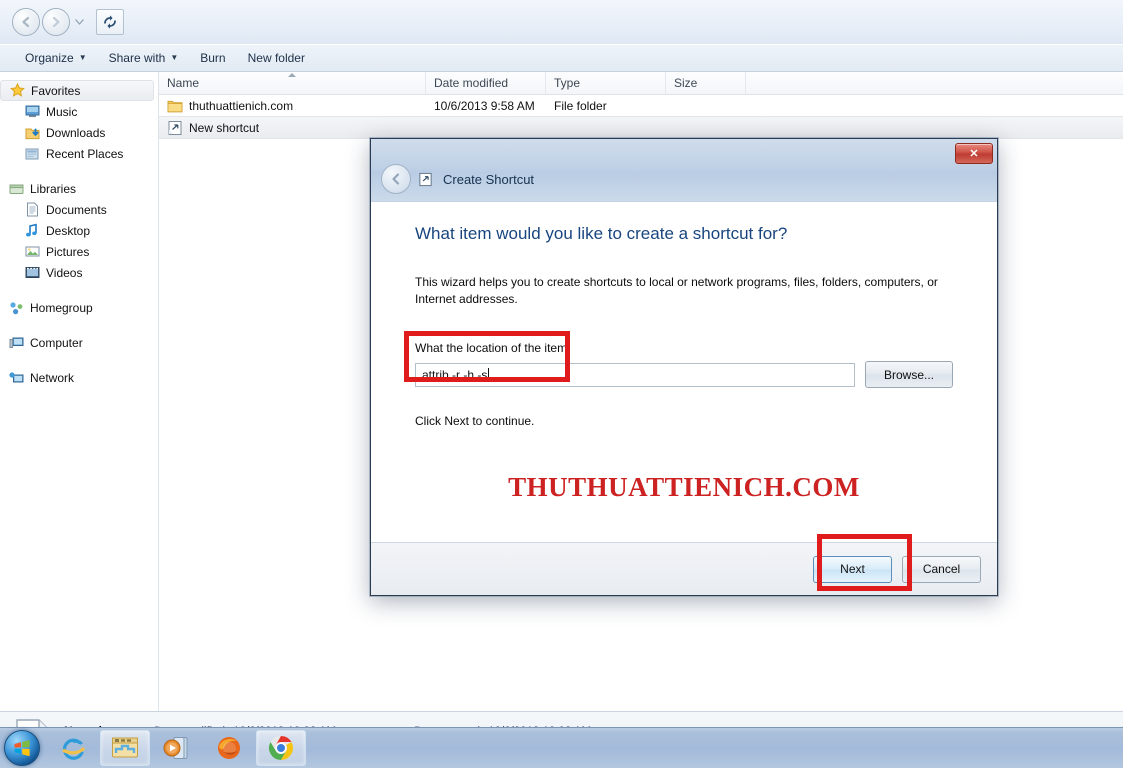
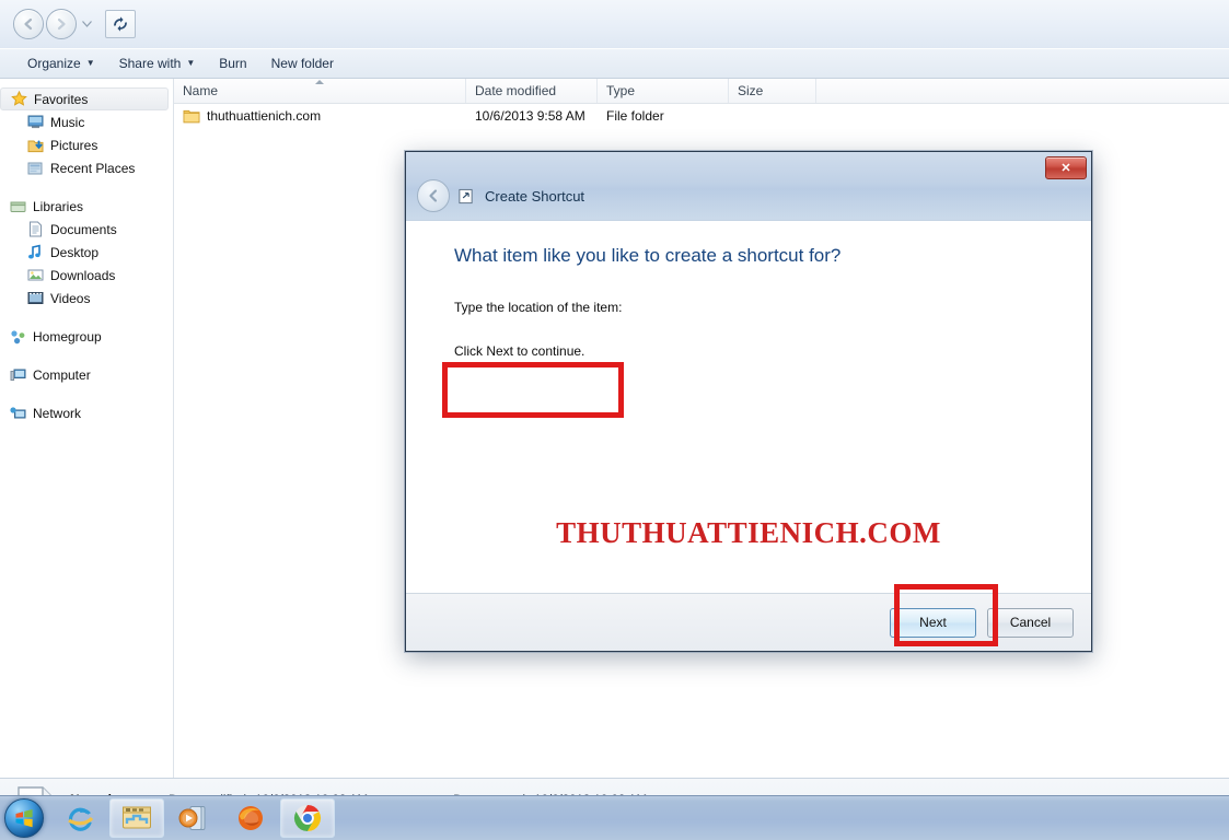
  Organize
  ▼
  Share with
  ▼
  Burn
  New folder
  Favorites
  Music
- Downloads
+ Pictures
  Recent Places
  Libraries
  Documents
  Desktop
- Pictures
+ Downloads
  Videos
  Homegroup
  Computer
  Network
  Name
  Date modified
  Type
  Size
  thuthuattienich.com
  10/6/2013 9:58 AM
  File folder
- New shortcut
  Create Shortcut
  ✕
- What item would you like to create a shortcut for?
+ What item like you like to create a shortcut for?
- This wizard helps you to create shortcuts to local or network programs, files, folders, computers, or Internet addresses.
- What the location of the item:
+ Type the location of the item:
- attrib -r -h -s
- Browse...
  Click Next to continue.
  THUTHUATTIENICH.COM
  Next
  Cancel
